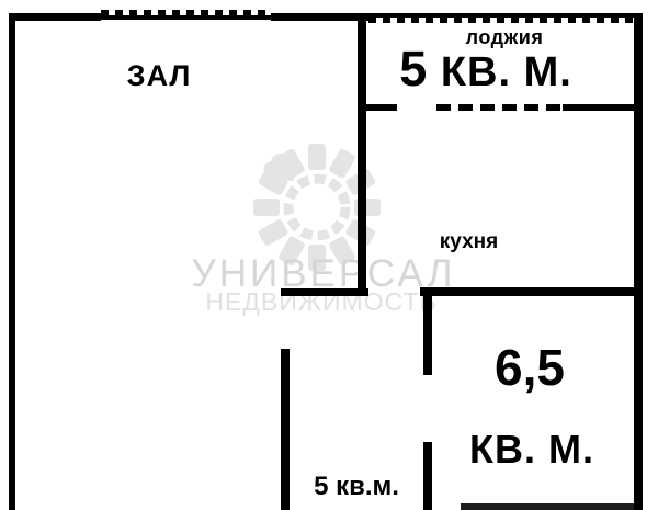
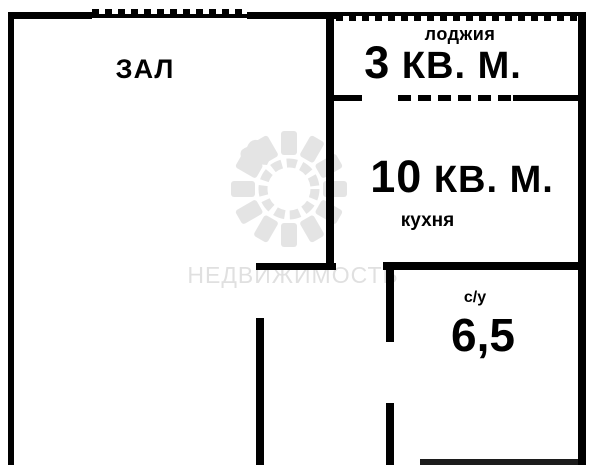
- УНИВЕРСАЛ
  НЕДВИЖИМОСТ
  ЗАЛ
  лоджия
- 5 КВ. М.
+ 3 КВ. М.
+ 10 КВ. М.
  кухня
+ с/у
  6,5
- КВ. М.
- 5 кв.м.
